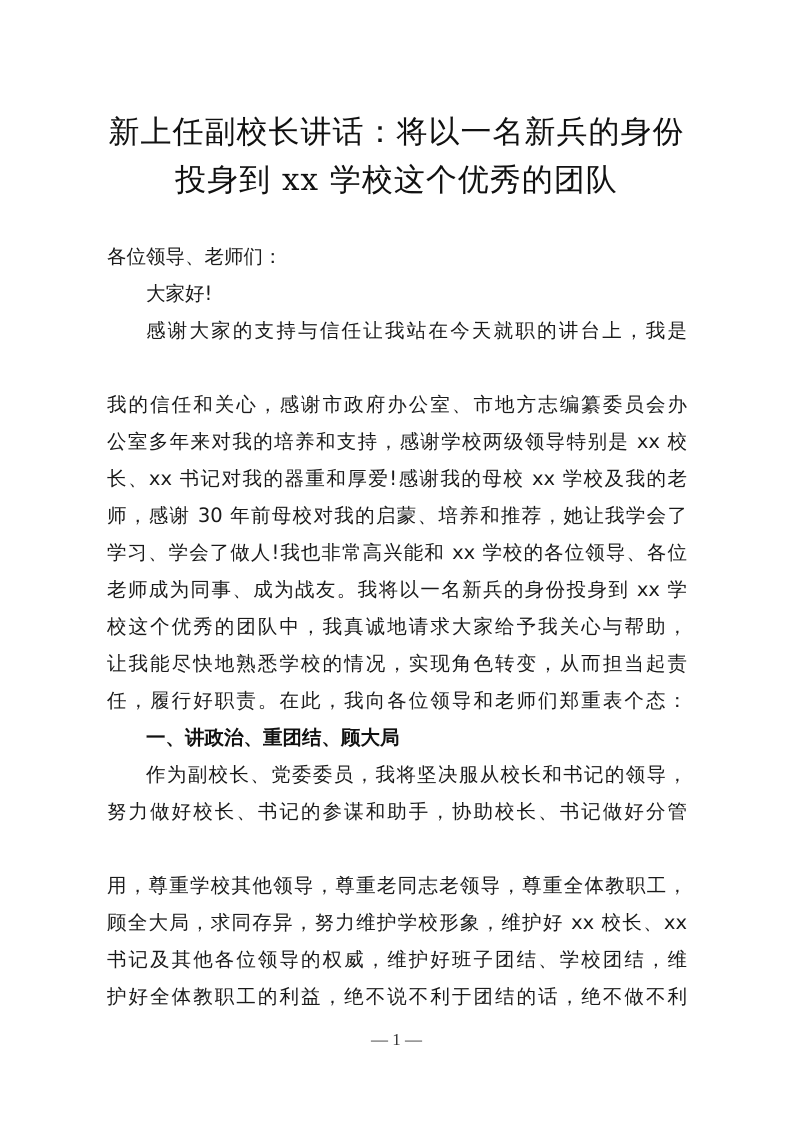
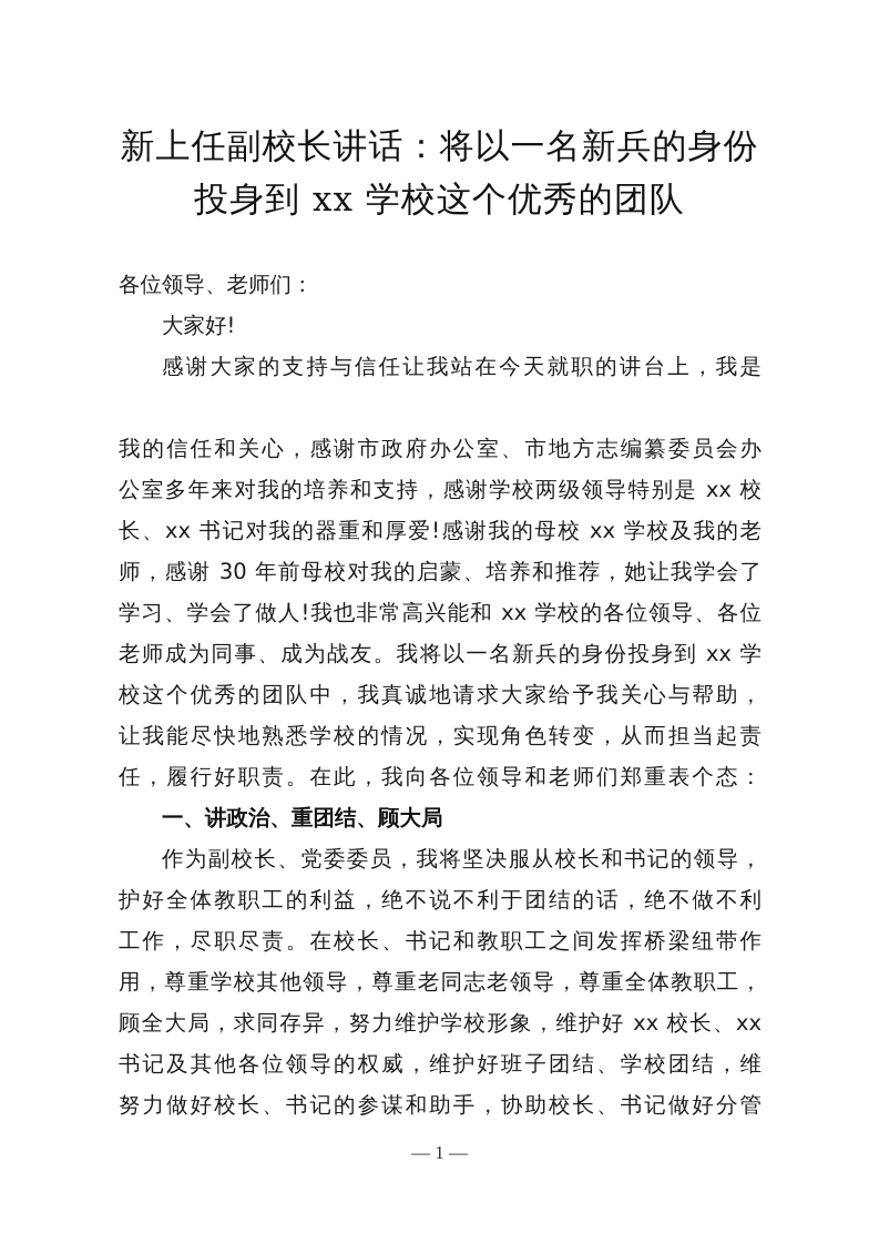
  新上任副校长讲话：将以一名新兵的身份
  投身到 xx 学校这个优秀的团队
  各位领导、老师们：
  大家好!
  感谢大家的支持与信任让我站在今天就职的讲台上，我是
  我的信任和关心，感谢市政府办公室、市地方志编纂委员会办
  公室多年来对我的培养和支持，感谢学校两级领导特别是 xx 校
  长、xx 书记对我的器重和厚爱!感谢我的母校 xx 学校及我的老
  师，感谢 30 年前母校对我的启蒙、培养和推荐，她让我学会了
  学习、学会了做人!我也非常高兴能和 xx 学校的各位领导、各位
  老师成为同事、成为战友。我将以一名新兵的身份投身到 xx 学
  校这个优秀的团队中，我真诚地请求大家给予我关心与帮助，
  让我能尽快地熟悉学校的情况，实现角色转变，从而担当起责
  任，履行好职责。在此，我向各位领导和老师们郑重表个态：
  一、讲政治、重团结、顾大局
  作为副校长、党委委员，我将坚决服从校长和书记的领导，
- 努力做好校长、书记的参谋和助手，协助校长、书记做好分管
+ 护好全体教职工的利益，绝不说不利于团结的话，绝不做不利
+ 工作，尽职尽责。在校长、书记和教职工之间发挥桥梁纽带作
  用，尊重学校其他领导，尊重老同志老领导，尊重全体教职工，
  顾全大局，求同存异，努力维护学校形象，维护好 xx 校长、xx
  书记及其他各位领导的权威，维护好班子团结、学校团结，维
- 护好全体教职工的利益，绝不说不利于团结的话，绝不做不利
+ 努力做好校长、书记的参谋和助手，协助校长、书记做好分管
  — 1 —
